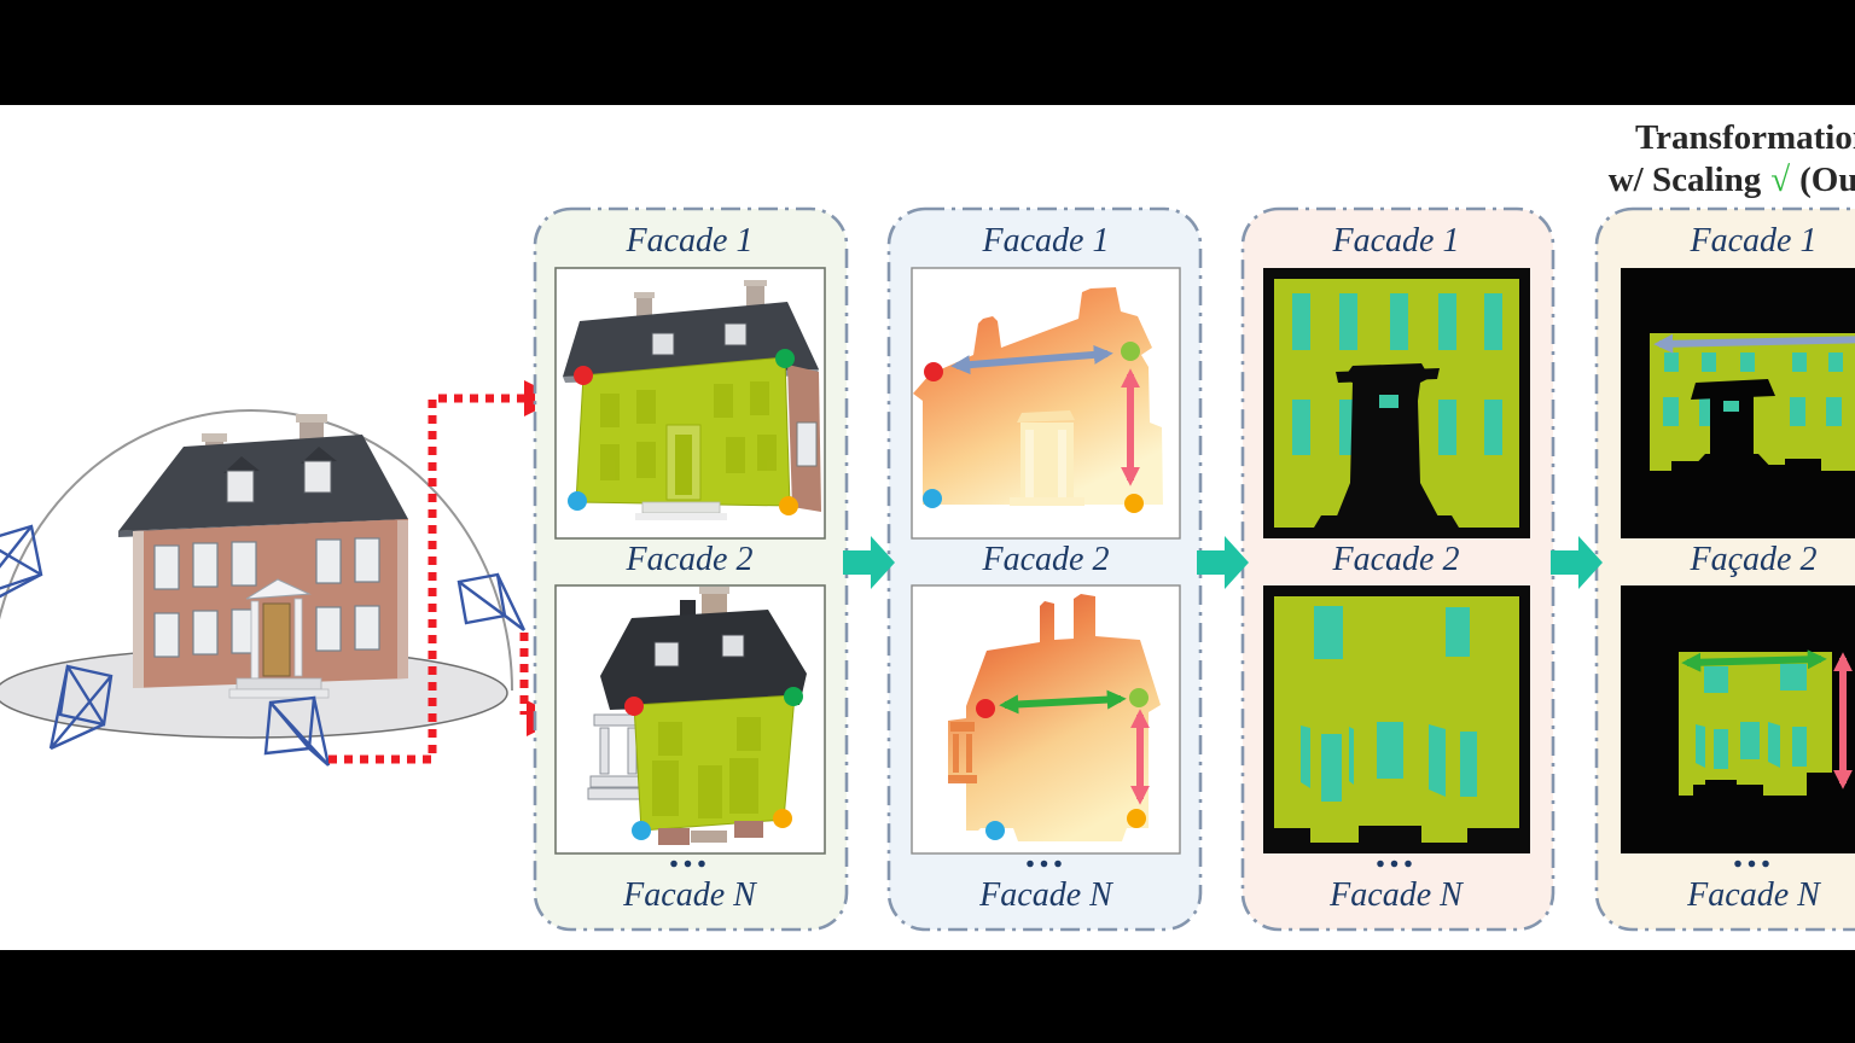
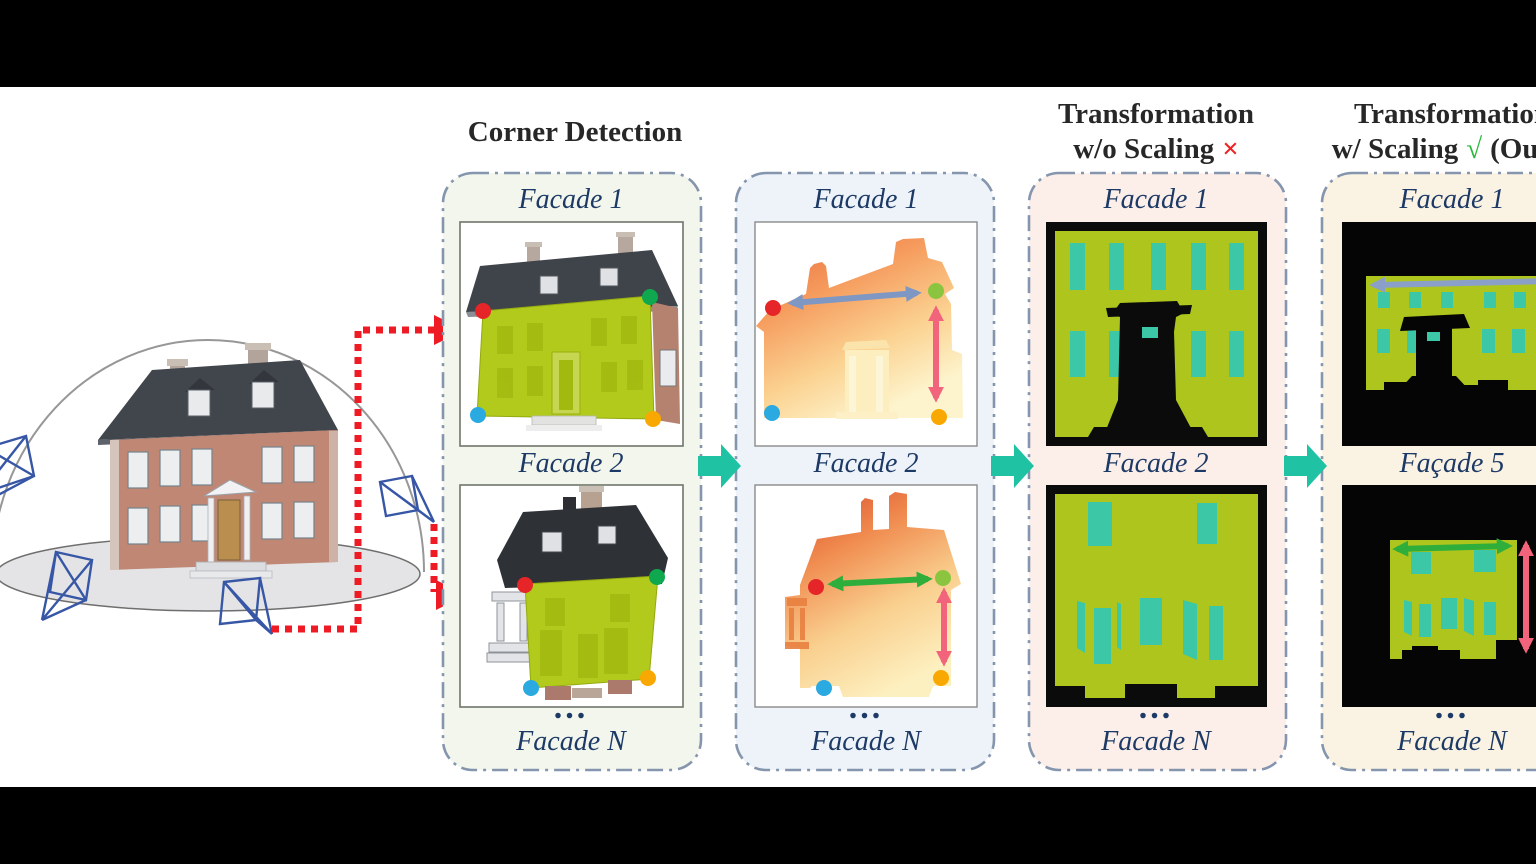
+ Corner Detection
+ Transformation
+ w/o Scaling ×
  Transformatio
  w/ Scaling √ (Ou
  Facade 1
  Facade 2
  ...
  Facade N
  Facade 1
  Facade 2
  ...
  Facade N
  Facade 1
  Facade 2
  ...
  Facade N
  Facade 1
- Façade 2
+ Façade 5
  ...
  Facade N
